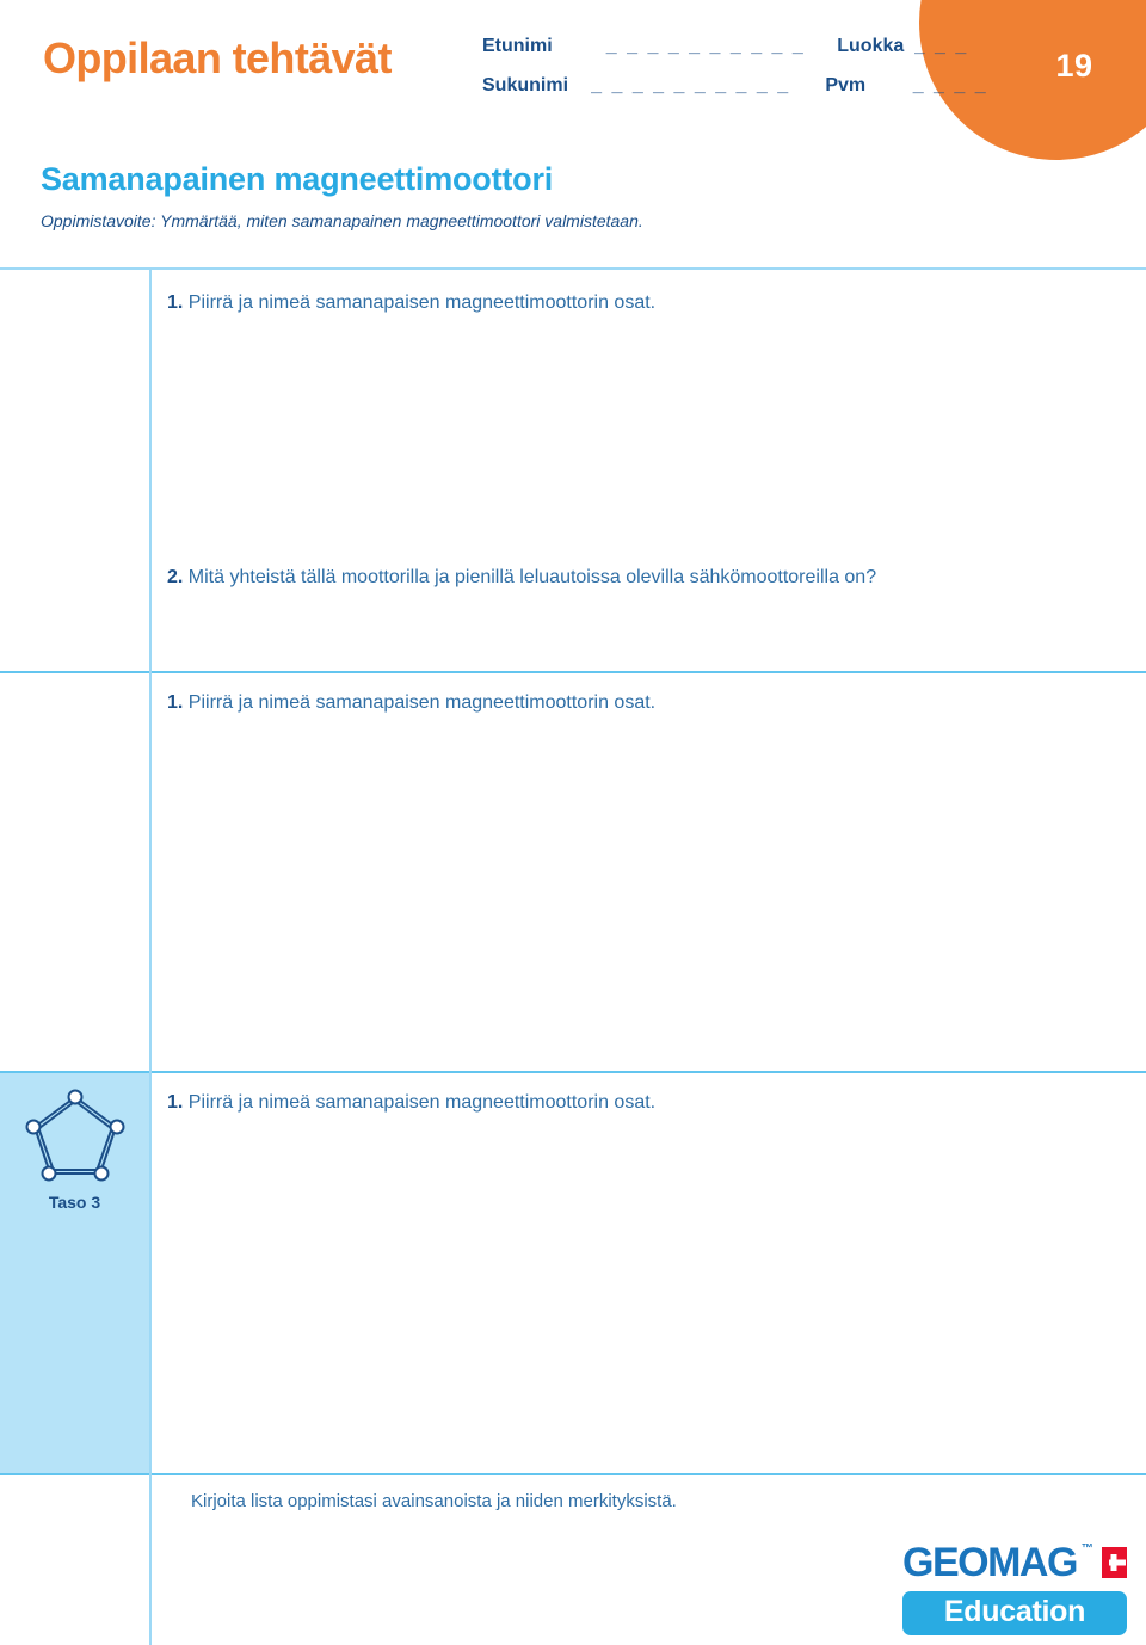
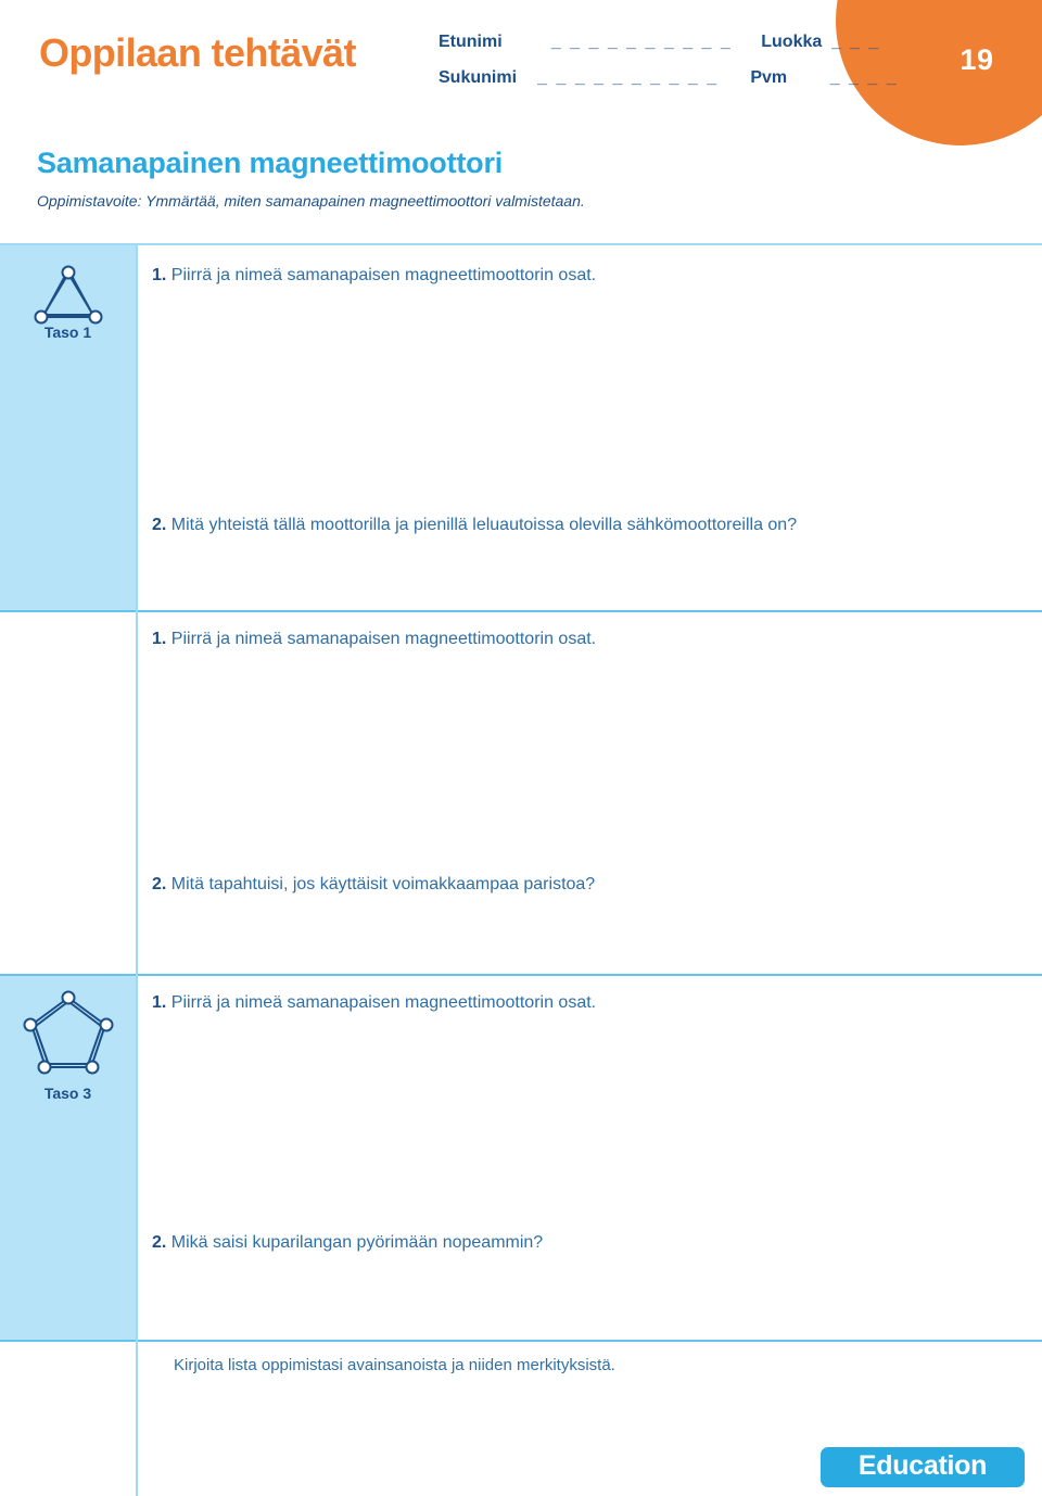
  19
  Oppilaan tehtävät
  Etunimi
  _ _ _ _ _ _ _ _ _ _
  Luokka
  _ _ _
  Sukunimi
  _ _ _ _ _ _ _ _ _ _
  Pvm
  _ _ _ _
  Samanapainen magneettimoottori
  Oppimistavoite: Ymmärtää, miten samanapainen magneettimoottori valmistetaan.
+ Taso 1
  1. Piirrä ja nimeä samanapaisen magneettimoottorin osat.
  2. Mitä yhteistä tällä moottorilla ja pienillä leluautoissa olevilla sähkömoottoreilla on?
  1. Piirrä ja nimeä samanapaisen magneettimoottorin osat.
+ 2. Mitä tapahtuisi, jos käyttäisit voimakkaampaa paristoa?
  Taso 3
  1. Piirrä ja nimeä samanapaisen magneettimoottorin osat.
+ 2. Mikä saisi kuparilangan pyörimään nopeammin?
  Kirjoita lista oppimistasi avainsanoista ja niiden merkityksistä.
- GEOMAG
- ™
  Education
